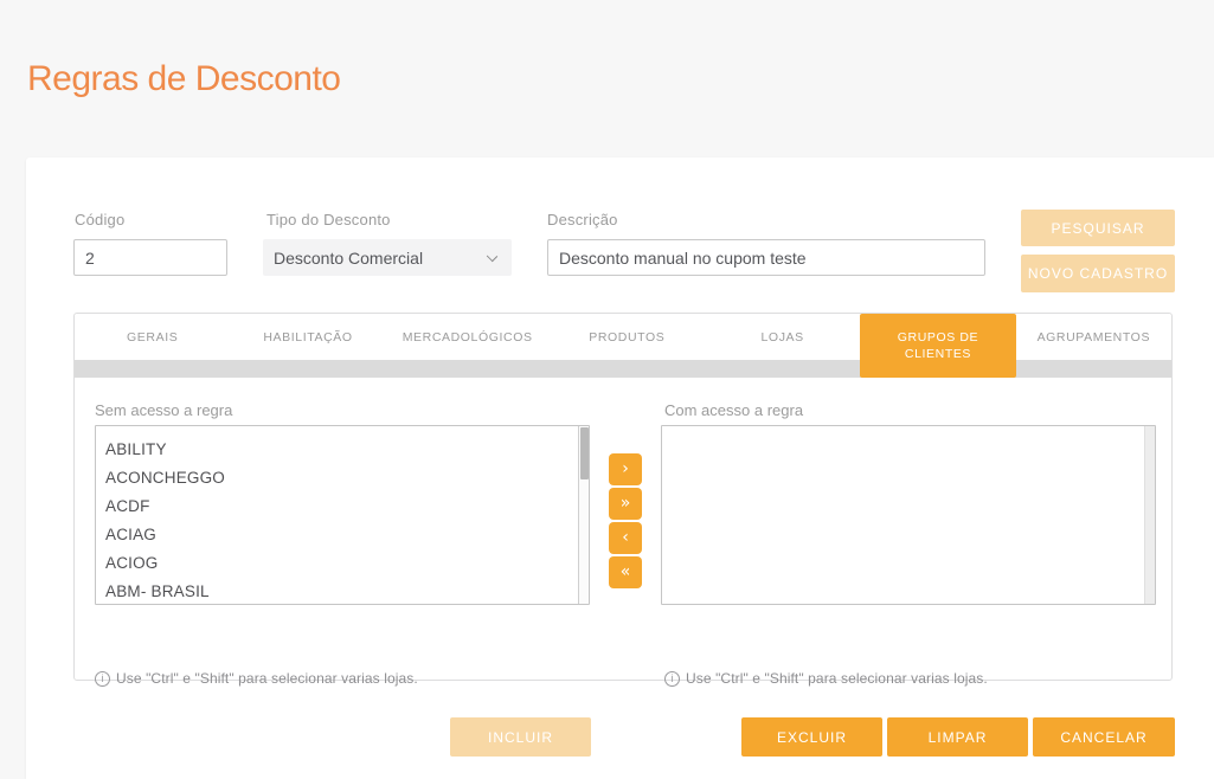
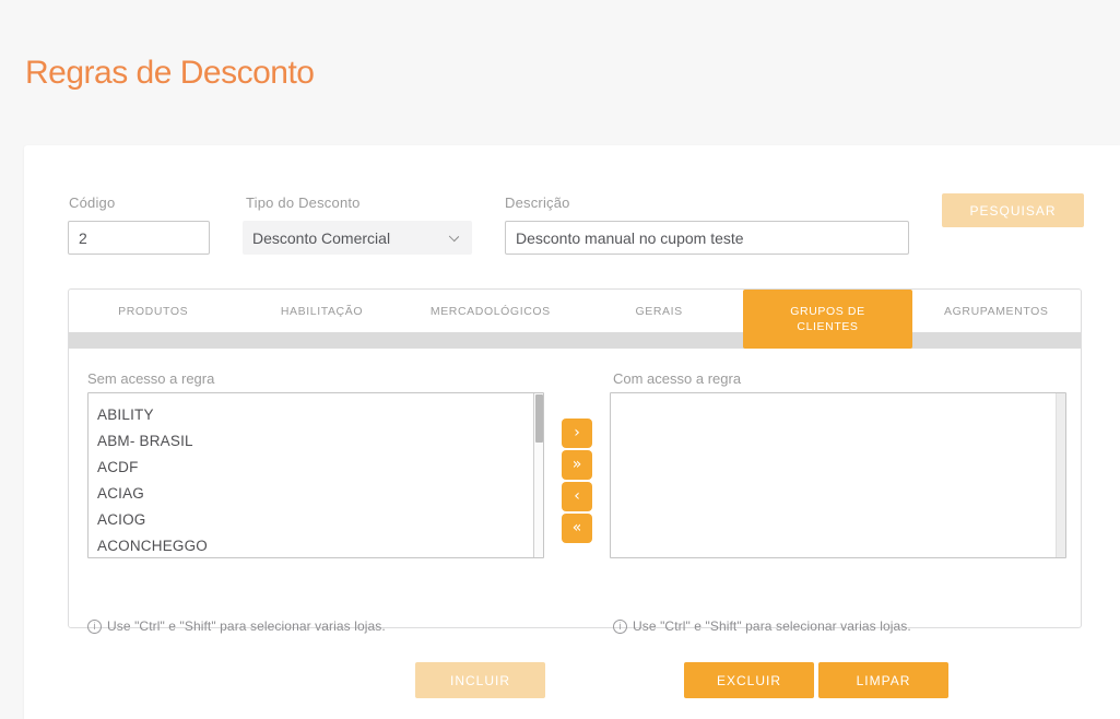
  Regras de Desconto
  Código
  2
  Tipo do Desconto
  Desconto Comercial
  Descrição
  Desconto manual no cupom teste
  PESQUISAR
- NOVO CADASTRO
- GERAIS
+ PRODUTOS
  HABILITAÇÃO
  MERCADOLÓGICOS
- PRODUTOS
+ GERAIS
- LOJAS
  GRUPOS DE CLIENTES
  AGRUPAMENTOS
  Sem acesso a regra
  ABILITY
- ACONCHEGGO
+ ABM- BRASIL
  ACDF
  ACIAG
  ACIOG
- ABM- BRASIL
+ ACONCHEGGO
  ›
  »
  ‹
  «
  Com acesso a regra
  i
  Use "Ctrl" e "Shift" para selecionar varias lojas.
  i
  Use "Ctrl" e "Shift" para selecionar varias lojas.
  INCLUIR
  EXCLUIR
  LIMPAR
- CANCELAR
